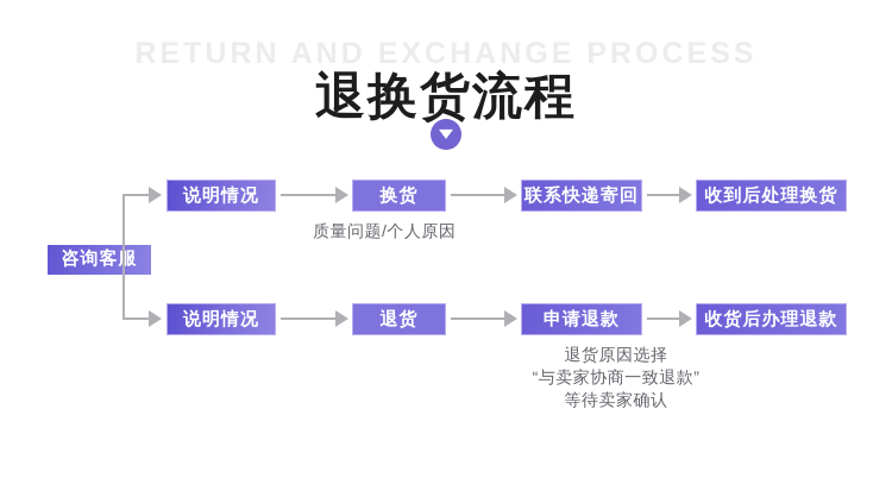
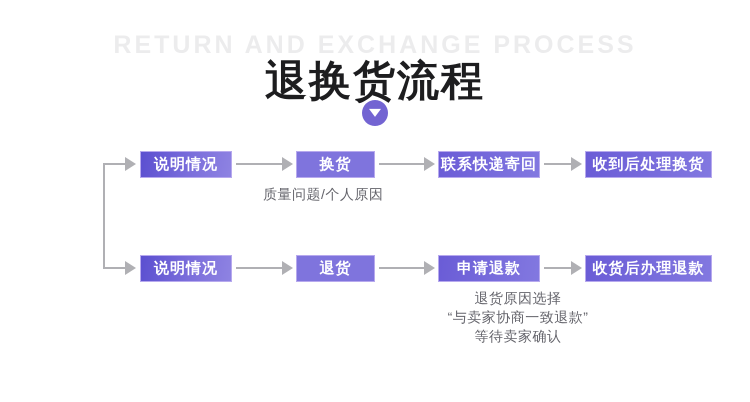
  RETURN AND EXCHANGE PROCESS
  退换货流程
- 咨询客服
  说明情况
  换货
  联系快递寄回
  收到后处理换货
  质量问题/个人原因
  说明情况
  退货
  申请退款
  收货后办理退款
  退货原因选择
  “与卖家协商一致退款”
  等待卖家确认
